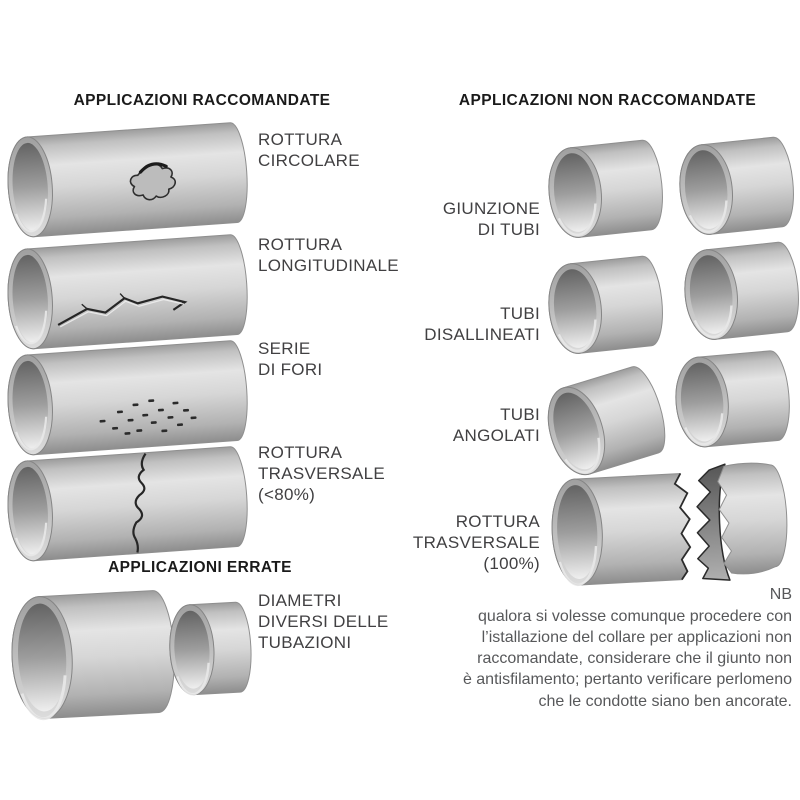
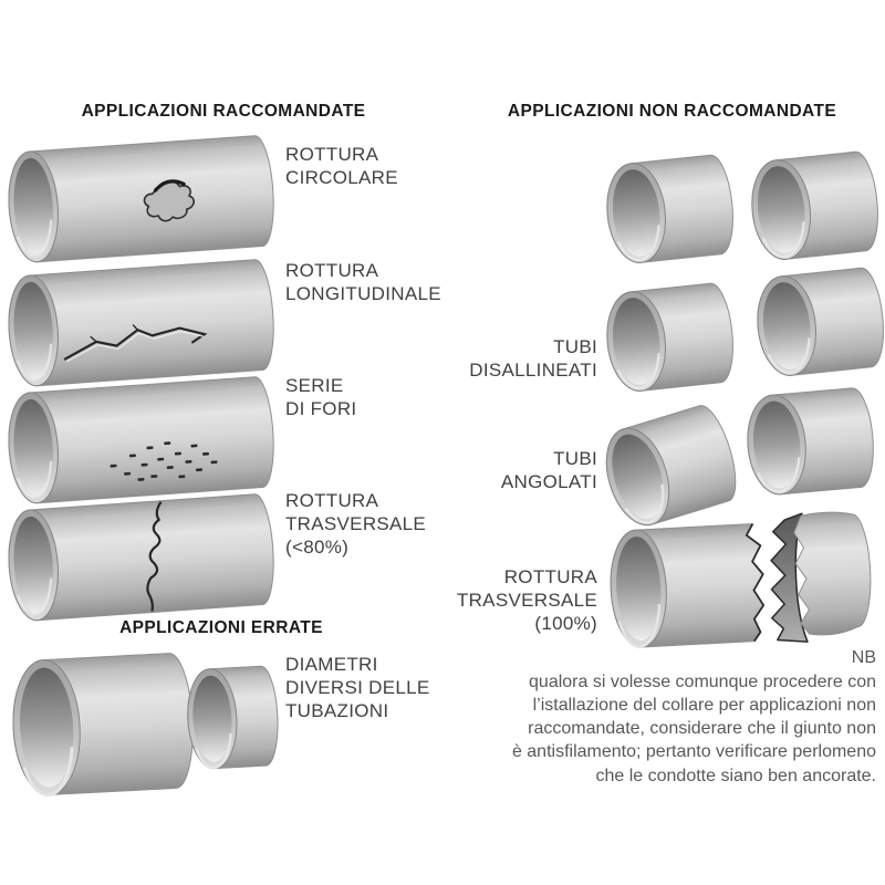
  APPLICAZIONI RACCOMANDATE
  ROTTURA
  CIRCOLARE
  ROTTURA
  LONGITUDINALE
  SERIE
  DI FORI
  ROTTURA
  TRASVERSALE
  (<80%)
  APPLICAZIONI ERRATE
  DIAMETRI
  DIVERSI DELLE
  TUBAZIONI
  APPLICAZIONI NON RACCOMANDATE
- GIUNZIONE
- DI TUBI
  TUBI
  DISALLINEATI
  TUBI
  ANGOLATI
  ROTTURA
  TRASVERSALE
  (100%)
  NB
  qualora si volesse comunque procedere con
  l’istallazione del collare per applicazioni non
  raccomandate, considerare che il giunto non
  è antisfilamento; pertanto verificare perlomeno
  che le condotte siano ben ancorate.
